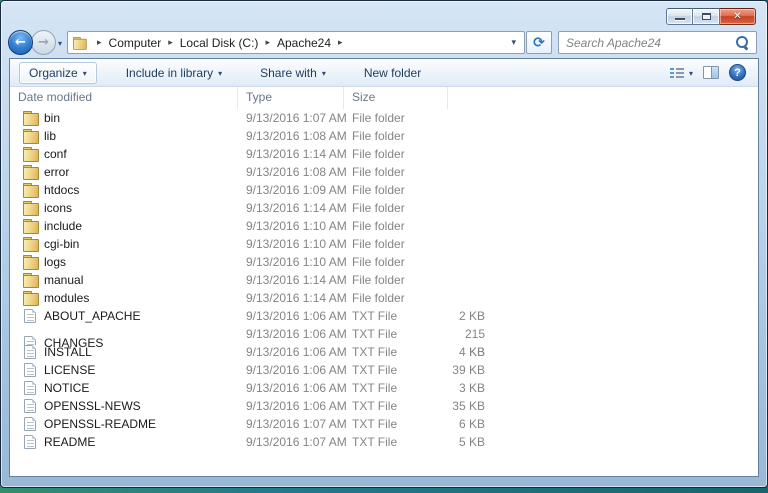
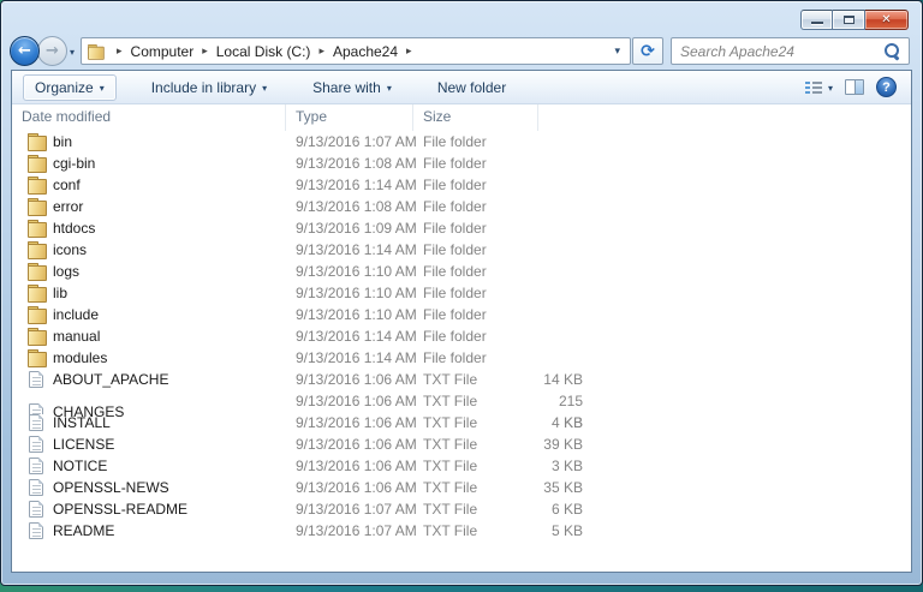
  ✕
  ←
  →
  ▾
  ▸
  Computer
  ▸
  Local Disk (C:)
  ▸
  Apache24
  ▸
  ▾
  ⟳
  Search Apache24
  Organize
  ▾
  Include in library
  ▾
  Share with
  ▾
  New folder
  ▾
  ?
  Date modified
  Type
  Size
  bin
  9/13/2016 1:07 AM
  File folder
- lib
+ cgi-bin
  9/13/2016 1:08 AM
  File folder
  conf
  9/13/2016 1:14 AM
  File folder
  error
  9/13/2016 1:08 AM
  File folder
  htdocs
  9/13/2016 1:09 AM
  File folder
  icons
  9/13/2016 1:14 AM
  File folder
- include
+ logs
  9/13/2016 1:10 AM
  File folder
- cgi-bin
+ lib
  9/13/2016 1:10 AM
  File folder
- logs
+ include
  9/13/2016 1:10 AM
  File folder
  manual
  9/13/2016 1:14 AM
  File folder
  modules
  9/13/2016 1:14 AM
  File folder
  ABOUT_APACHE
  9/13/2016 1:06 AM
  TXT File
- 2 KB
+ 14 KB
  CHANGES
  9/13/2016 1:06 AM
  TXT File
  215 KB
  INSTALL
  9/13/2016 1:06 AM
  TXT File
  4 KB
  LICENSE
  9/13/2016 1:06 AM
  TXT File
  39 KB
  NOTICE
  9/13/2016 1:06 AM
  TXT File
  3 KB
  OPENSSL-NEWS
  9/13/2016 1:06 AM
  TXT File
  35 KB
  OPENSSL-README
  9/13/2016 1:07 AM
  TXT File
  6 KB
  README
  9/13/2016 1:07 AM
  TXT File
  5 KB
